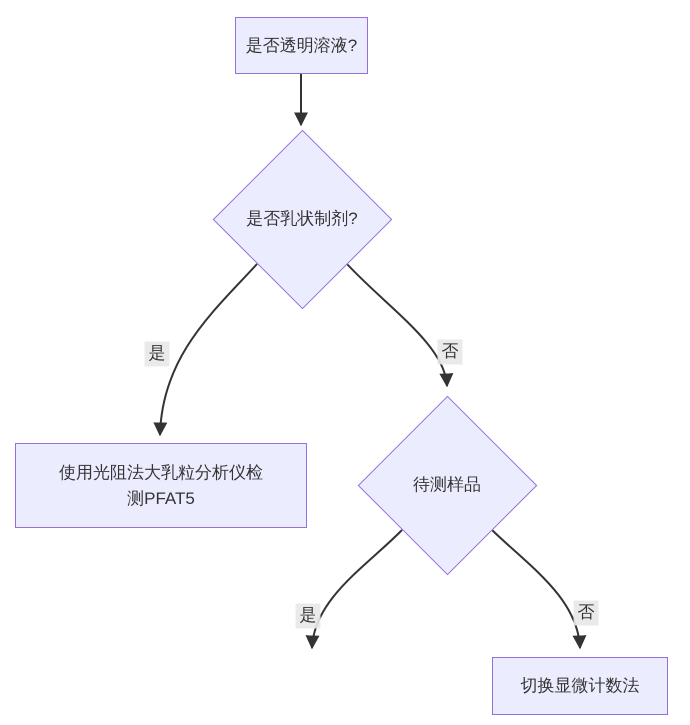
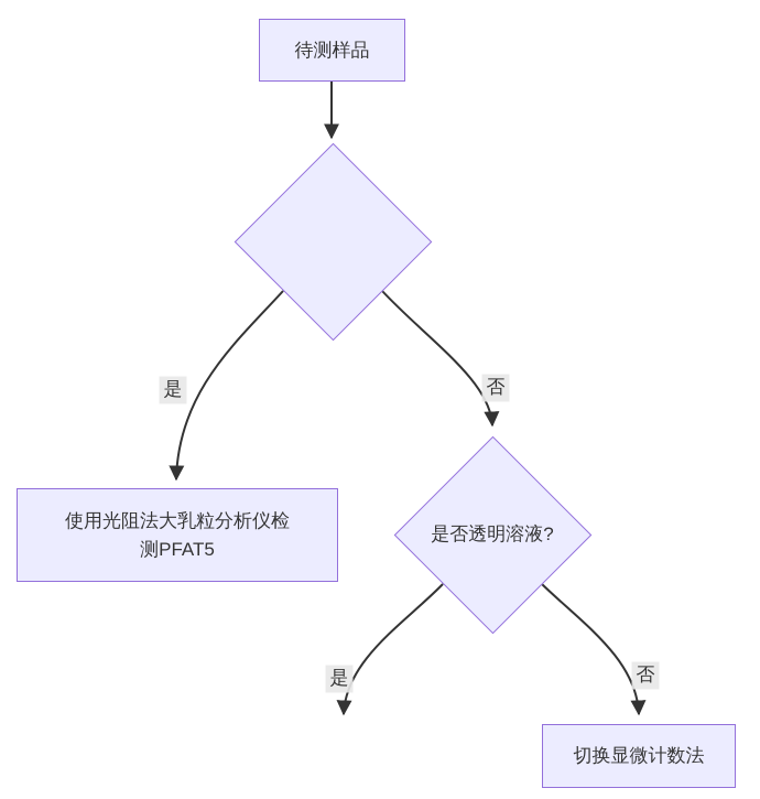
- 是否透明溶液?
+ 待测样品
- 是否乳状制剂?
  使用光阻法大乳粒分析仪检测PFAT5
- 待测样品
+ 是否透明溶液?
  切换显微计数法
  是
  否
  是
  否
